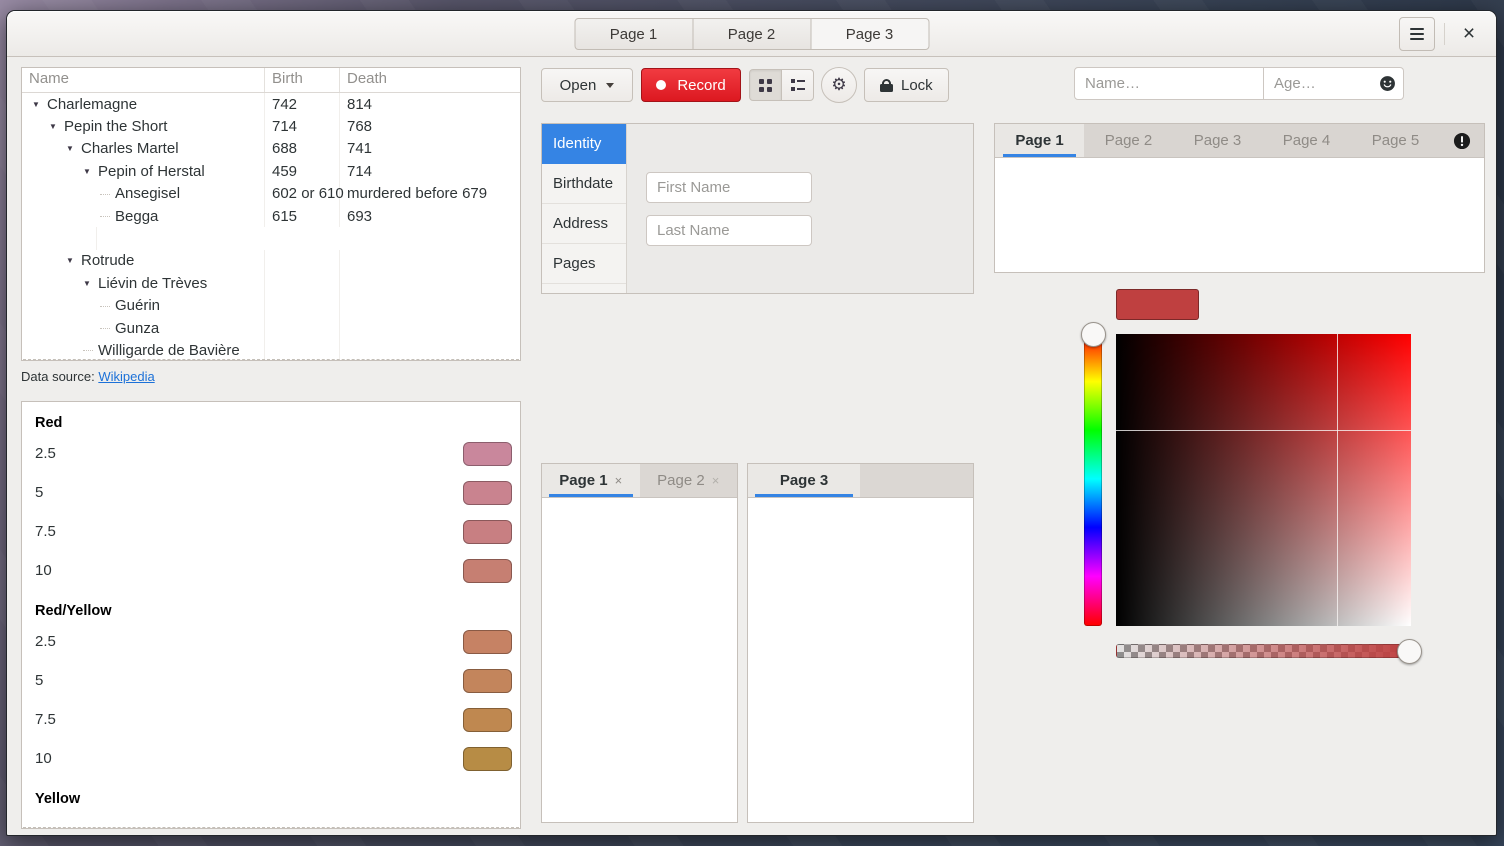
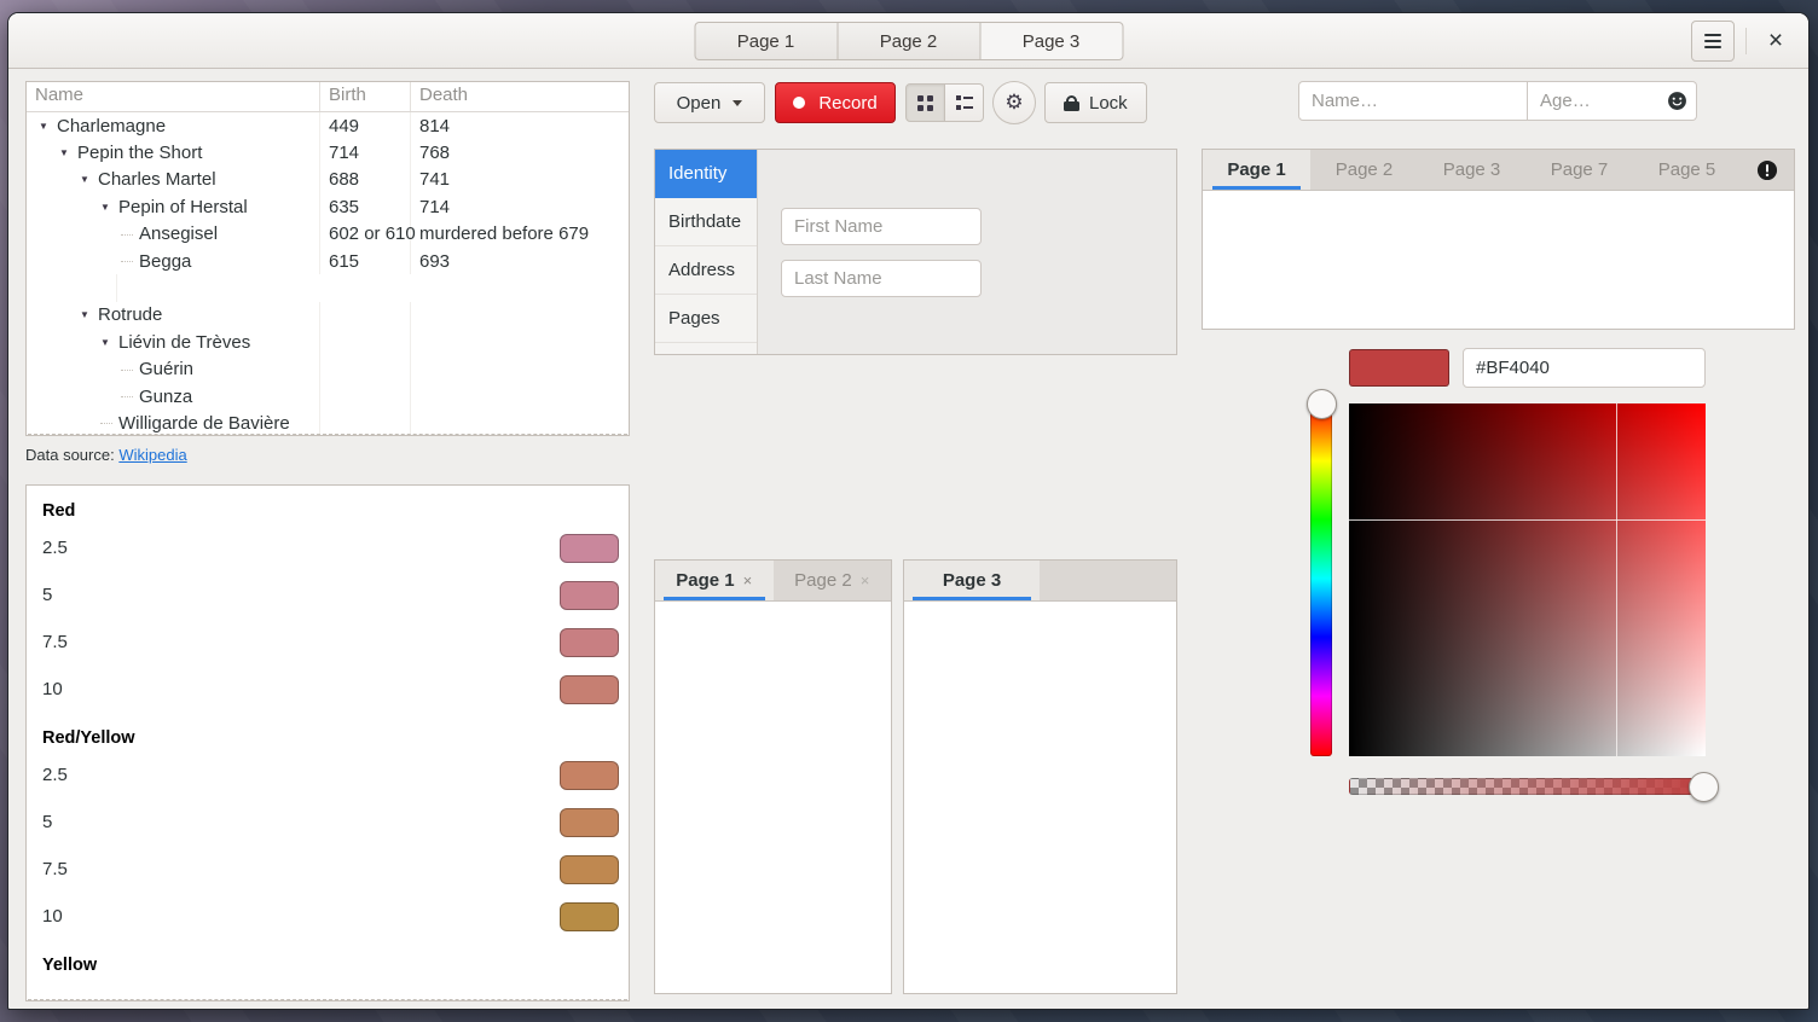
  Page 1
  Page 2
  Page 3
  ×
  Name
  Birth
  Death
  ▼
  Charlemagne
- 742
+ 449
  814
  ▼
  Pepin the Short
  714
  768
  ▼
  Charles Martel
  688
  741
  ▼
  Pepin of Herstal
- 459
+ 635
  714
  Ansegisel
  602 or 610
  murdered before 679
  Begga
  615
  693
  ▼
  Rotrude
  ▼
  Liévin de Trèves
  Guérin
  Gunza
  Willigarde de Bavière
  Data source: Wikipedia
  Red
  2.5
  5
  7.5
  10
  Red/Yellow
  2.5
  5
  7.5
  10
  Yellow
  Open
  Record
  ⚙
  Lock
  Identity
  Birthdate
  Address
  Pages
  First Name
  Last Name
  Page 1
  ×
  Page 2
  ×
  Page 3
  Name…
  Age…
  Page 1
  Page 2
  Page 3
- Page 4
+ Page 7
  Page 5
+ #BF4040
